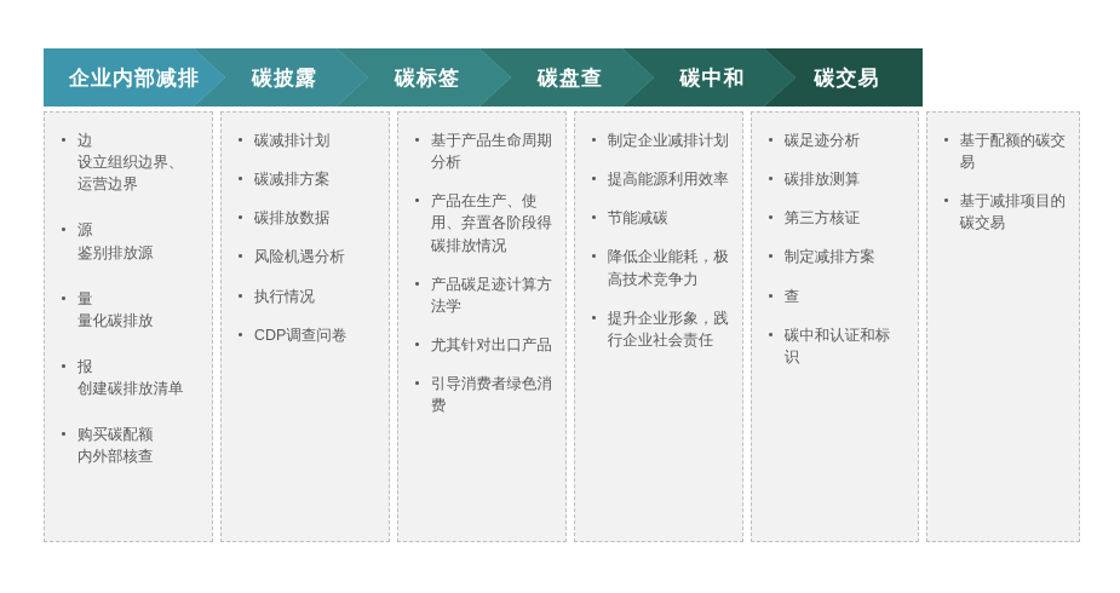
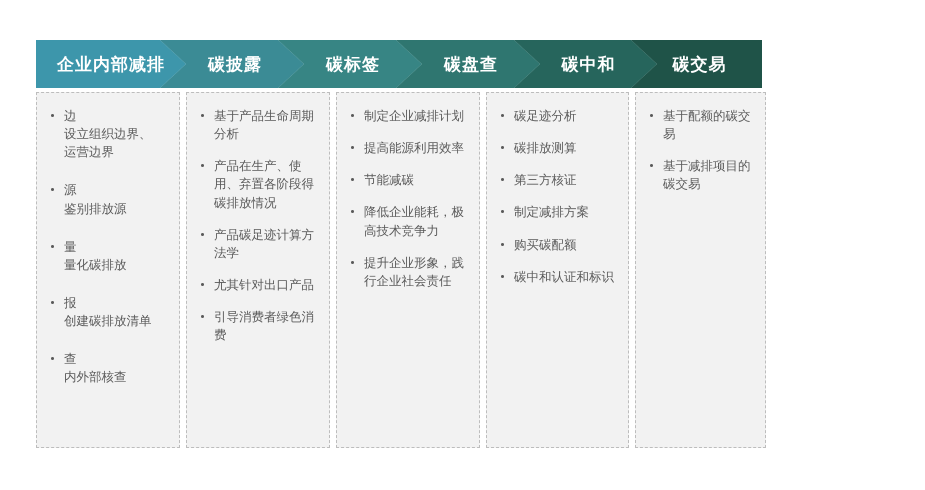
  企业内部减排
  碳披露
  碳标签
  碳盘查
  碳中和
  碳交易
  边
  设立组织边界、
  运营边界
  源
  鉴别排放源
  量
  量化碳排放
  报
  创建碳排放清单
- 购买碳配额
+ 查
  内外部核查
- 碳减排计划
- 碳减排方案
- 碳排放数据
- 风险机遇分析
- 执行情况
- CDP调查问卷
  基于产品生命周期分析
  产品在生产、使用、弃置各阶段得碳排放情况
  产品碳足迹计算方法学
  尤其针对出口产品
  引导消费者绿色消费
  制定企业减排计划
  提高能源利用效率
  节能减碳
  降低企业能耗，极高技术竞争力
  提升企业形象，践行企业社会责任
  碳足迹分析
  碳排放测算
  第三方核证
  制定减排方案
- 查
+ 购买碳配额
  碳中和认证和标识
  基于配额的碳交易
  基于减排项目的碳交易
